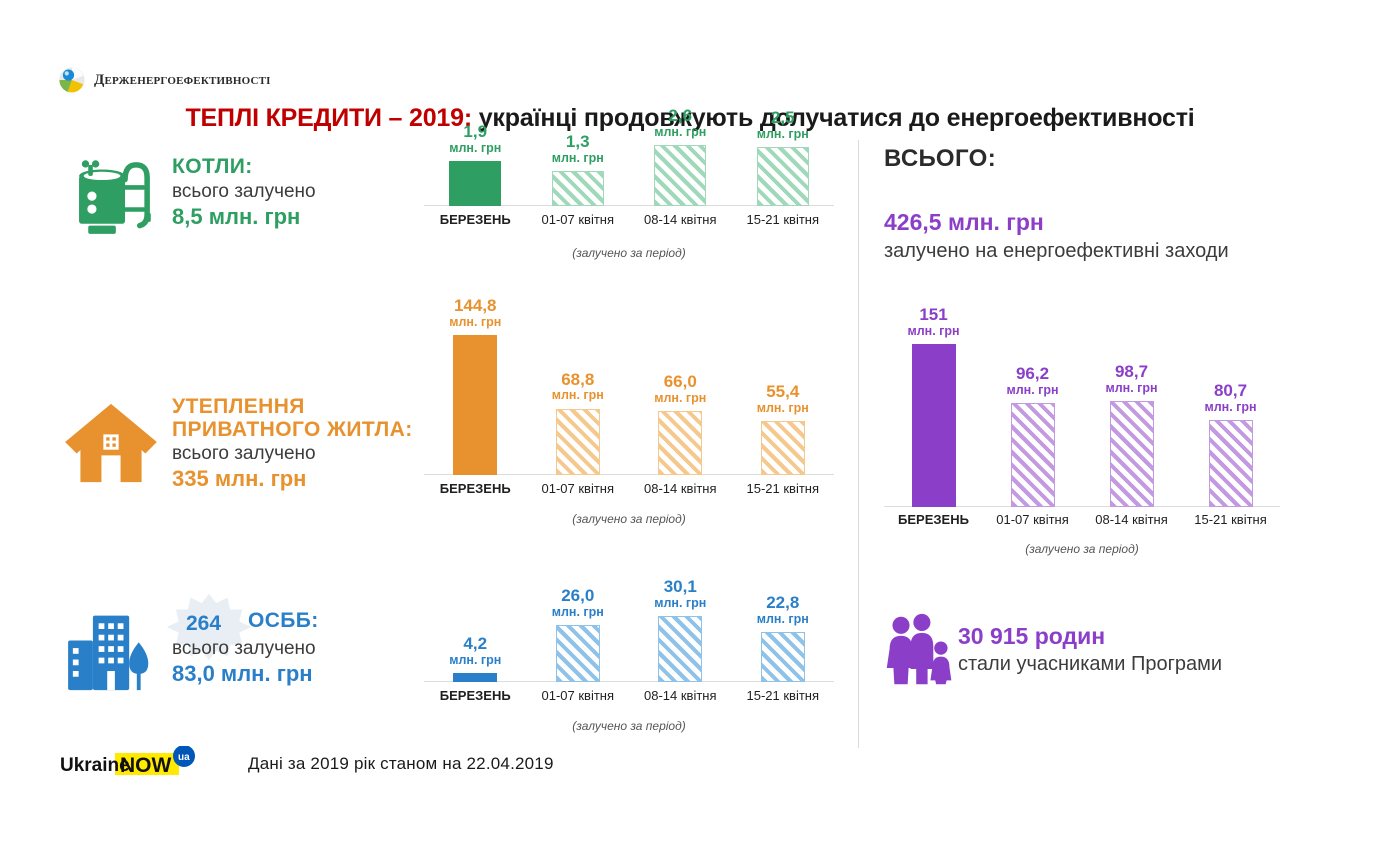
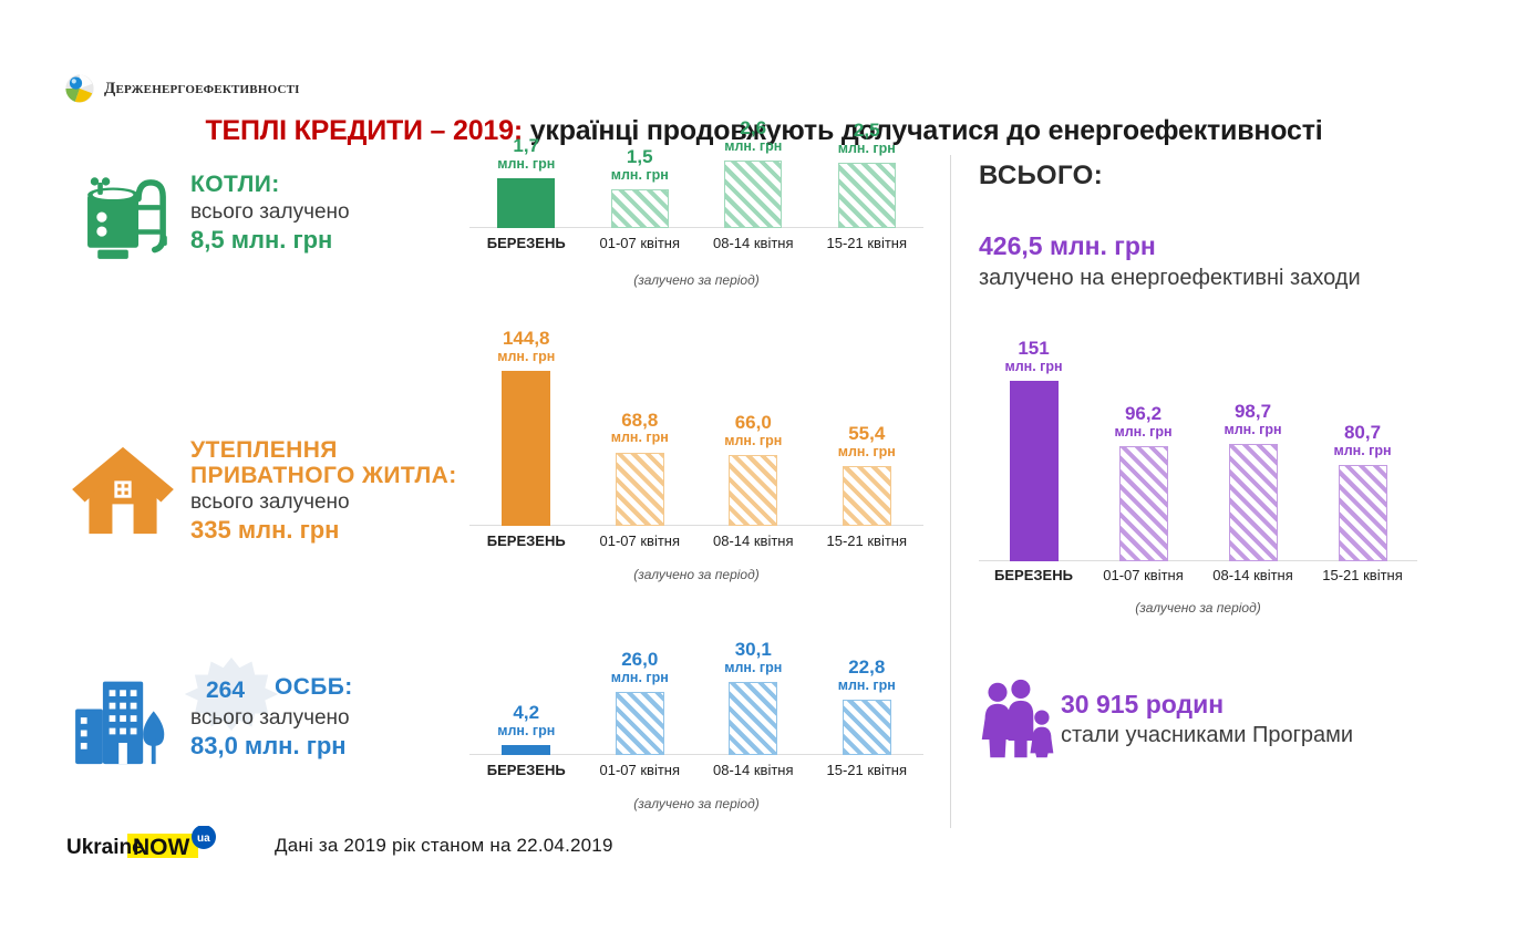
  Держенергоефективності
  ТЕПЛІ КРЕДИТИ – 2019: українці продовжують долучатися до енергоефективності
  КОТЛИ:
  всього залучено
  8,5 млн. грн
- 1,9
+ 1,7
  млн. грн
- 1,3
+ 1,5
  млн. грн
  2,6
  млн. грн
  2,5
  млн. грн
  БЕРЕЗЕНЬ
  01-07 квітня
  08-14 квітня
  15-21 квітня
  (залучено за період)
  УТЕПЛЕННЯ
  ПРИВАТНОГО ЖИТЛА:
  всього залучено
  335 млн. грн
  144,8
  млн. грн
  68,8
  млн. грн
  66,0
  млн. грн
  55,4
  млн. грн
  БЕРЕЗЕНЬ
  01-07 квітня
  08-14 квітня
  15-21 квітня
  (залучено за період)
  264
  ОСББ:
  всього залучено
  83,0 млн. грн
  4,2
  млн. грн
  26,0
  млн. грн
  30,1
  млн. грн
  22,8
  млн. грн
  БЕРЕЗЕНЬ
  01-07 квітня
  08-14 квітня
  15-21 квітня
  (залучено за період)
  ВСЬОГО:
  426,5 млн. грн
  залучено на енергоефективні заходи
  151
  млн. грн
  96,2
  млн. грн
  98,7
  млн. грн
  80,7
  млн. грн
  БЕРЕЗЕНЬ
  01-07 квітня
  08-14 квітня
  15-21 квітня
  (залучено за період)
  30 915 родин
  стали учасниками Програми
  Ukraine
  NOW
  ua
  Дані за 2019 рік станом на 22.04.2019
